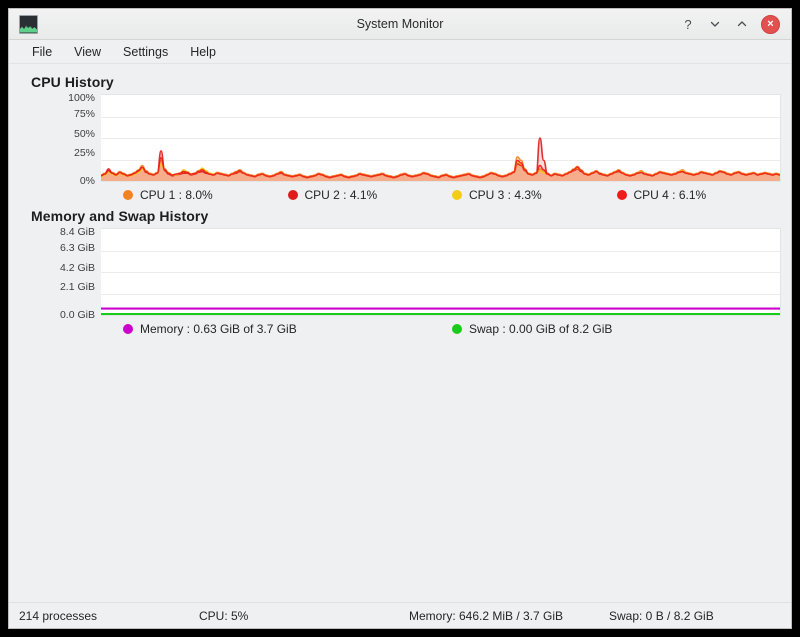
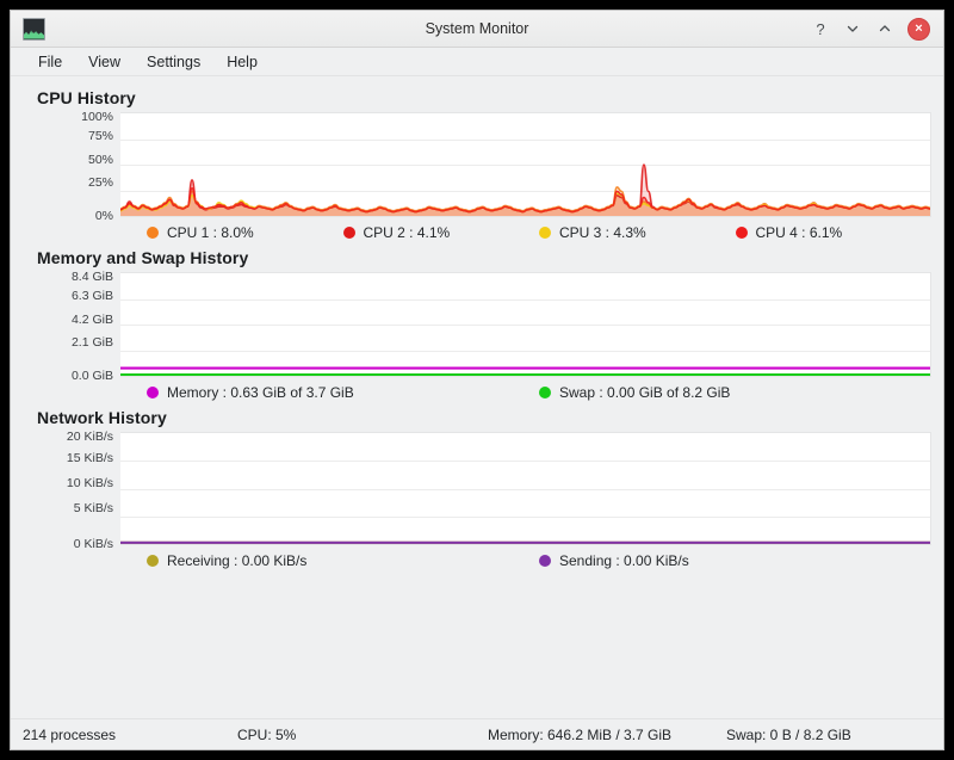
  System Monitor
  ?
  ×
  File
  View
  Settings
  Help
  CPU History
  100%
  75%
  50%
  25%
  0%
  CPU 1 : 8.0%
  CPU 2 : 4.1%
  CPU 3 : 4.3%
  CPU 4 : 6.1%
  Memory and Swap History
  8.4 GiB
  6.3 GiB
  4.2 GiB
  2.1 GiB
  0.0 GiB
  Memory : 0.63 GiB of 3.7 GiB
  Swap : 0.00 GiB of 8.2 GiB
+ Network History
+ 20 KiB/s
+ 15 KiB/s
+ 10 KiB/s
+ 5 KiB/s
+ 0 KiB/s
+ Receiving : 0.00 KiB/s
+ Sending : 0.00 KiB/s
  214 processes
  CPU: 5%
  Memory: 646.2 MiB / 3.7 GiB
  Swap: 0 B / 8.2 GiB
